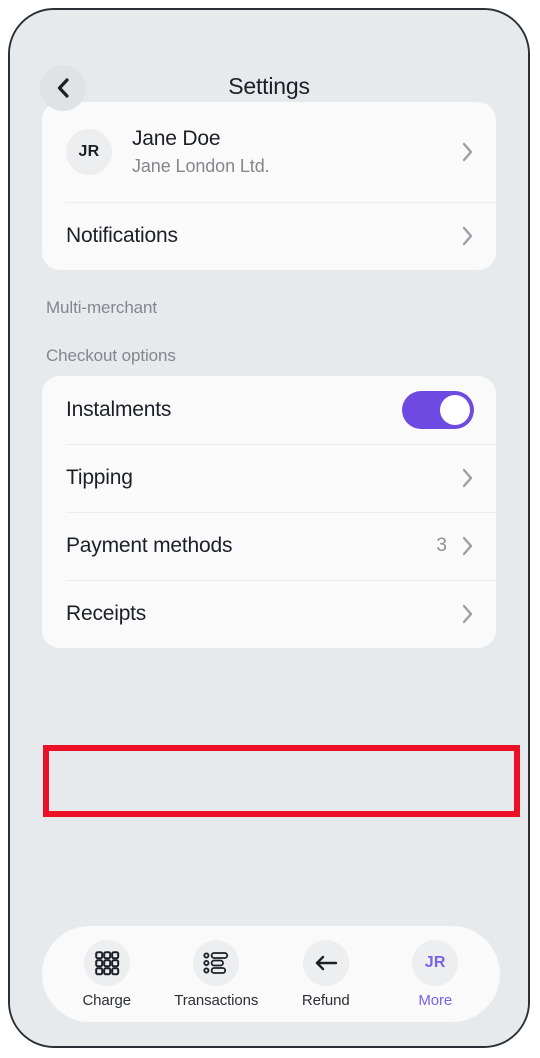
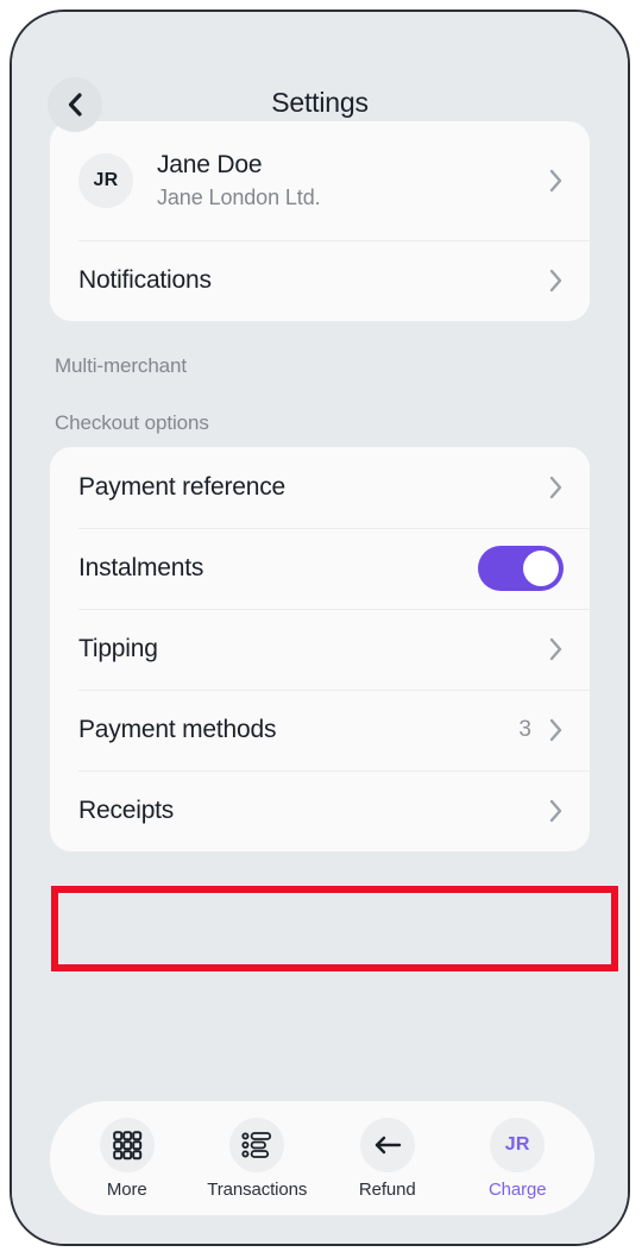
  Settings
  JR
  Jane Doe
  Jane London Ltd.
  Notifications
  Multi-merchant
  Checkout options
+ Payment reference
  Instalments
  Tipping
  Payment methods
  3
  Receipts
- Charge
+ More
  Transactions
  Refund
  JR
- More
+ Charge
